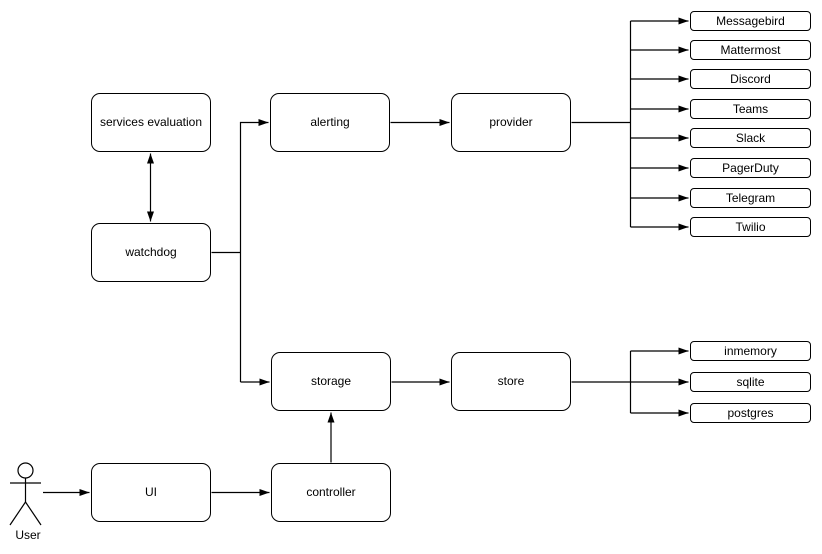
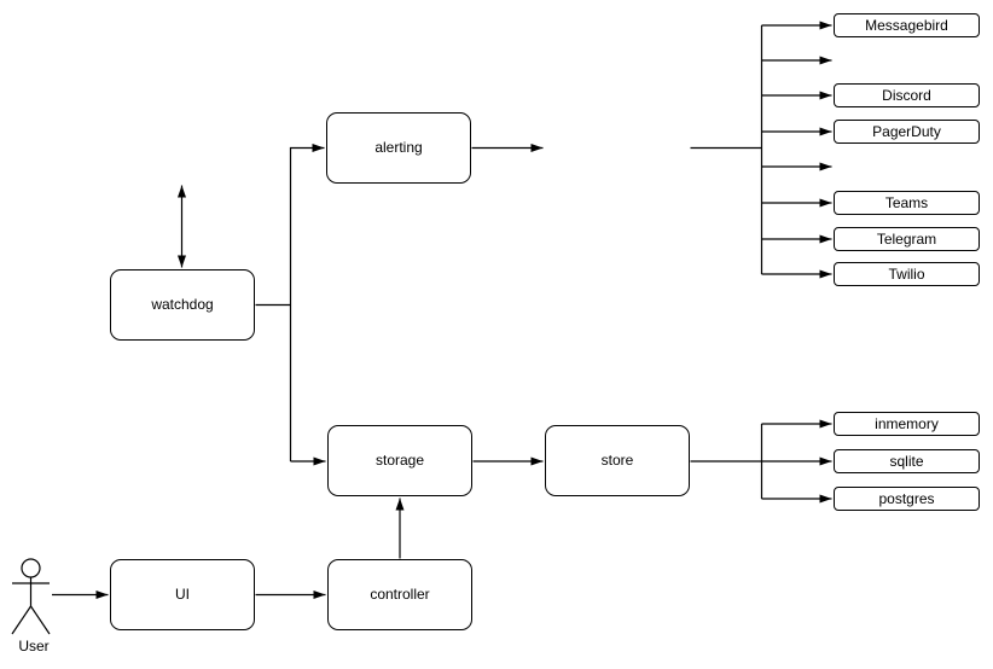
- services evaluation
  watchdog
  alerting
- provider
  storage
  store
  UI
  controller
  Messagebird
- Mattermost
  Discord
- Teams
+ PagerDuty
- Slack
- PagerDuty
+ Teams
  Telegram
  Twilio
  inmemory
  sqlite
  postgres
  User
